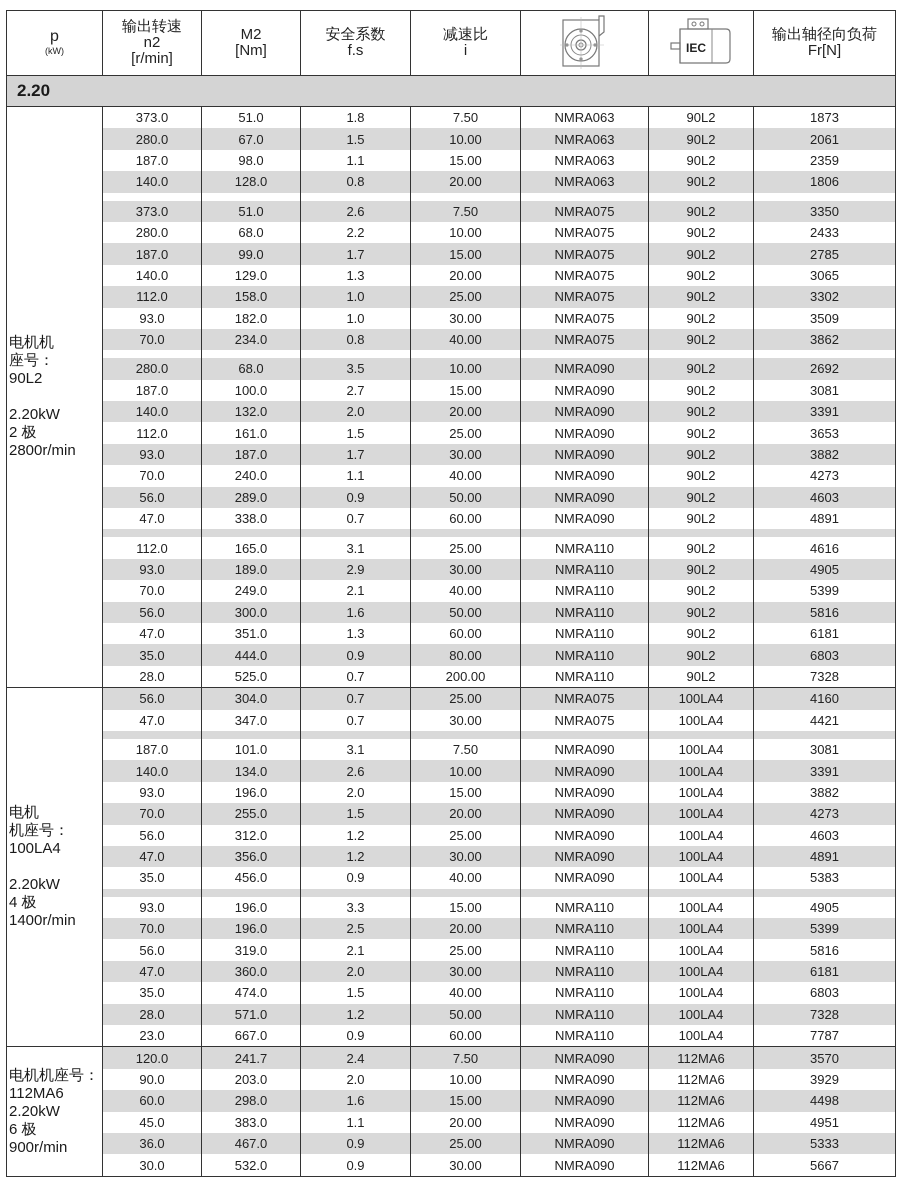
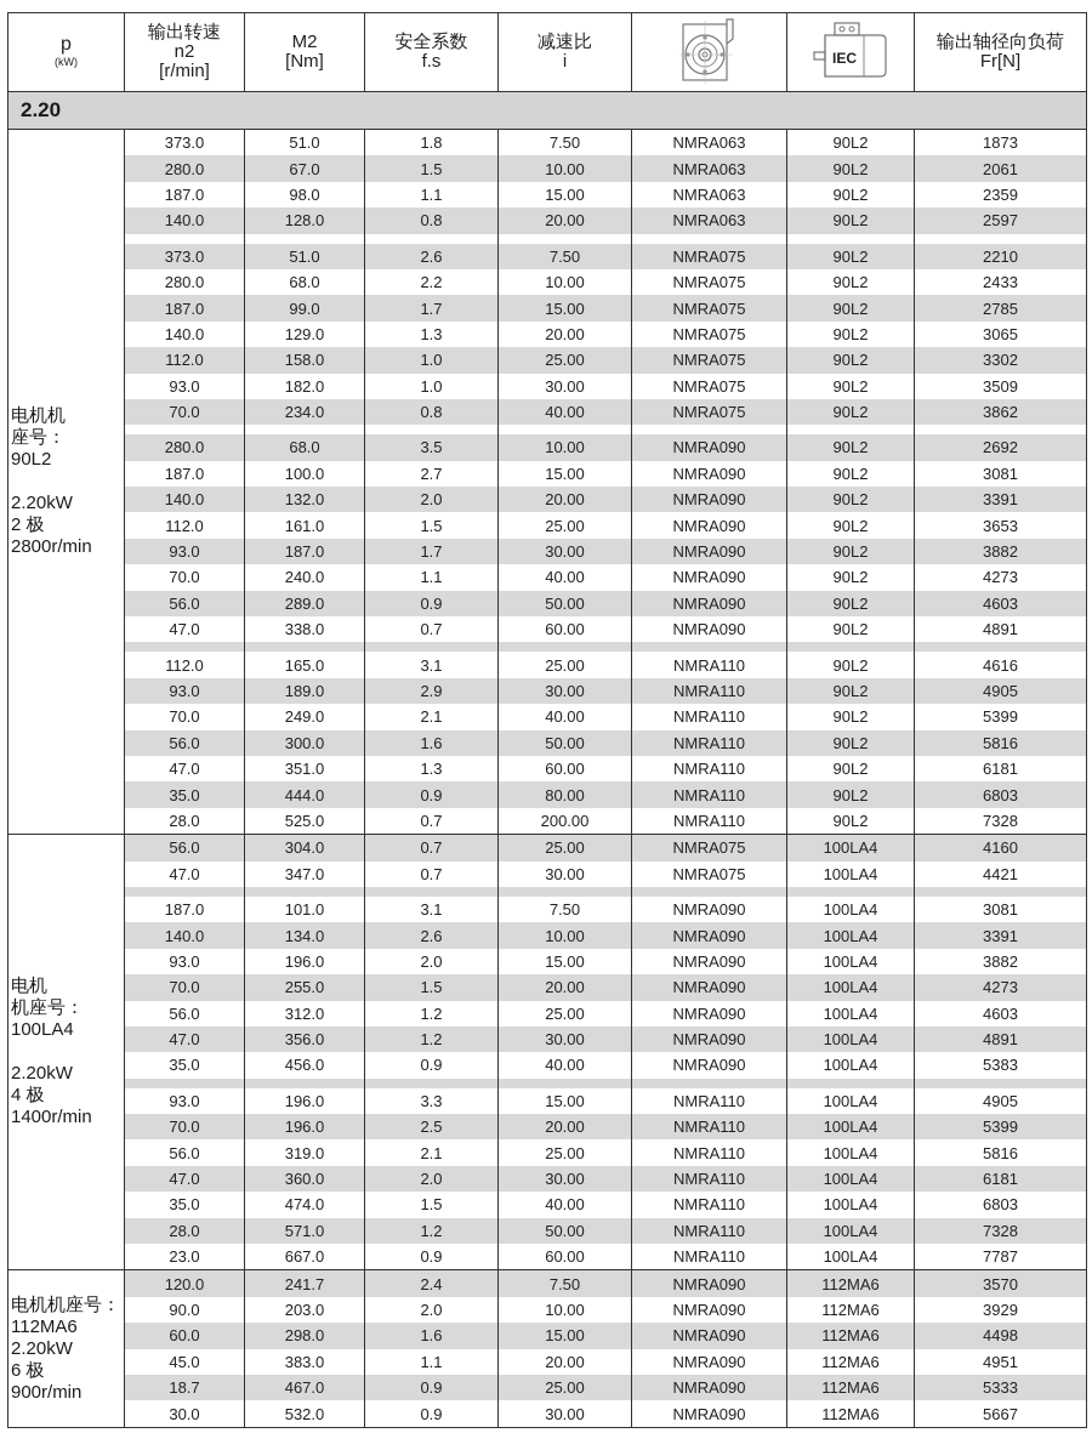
  p (kW)	输出转速 n2 [r/min]	M2 [Nm]	安全系数 f.s	减速比 i		IEC	输出轴径向负荷 Fr[N]
  2.20
  电机机 座号： 90L2 2.20kW 2 极 2800r/min	373.0	51.0	1.8	7.50	NMRA063	90L2	1873
  280.0	67.0	1.5	10.00	NMRA063	90L2	2061
  187.0	98.0	1.1	15.00	NMRA063	90L2	2359
- 140.0	128.0	0.8	20.00	NMRA063	90L2	1806
+ 140.0	128.0	0.8	20.00	NMRA063	90L2	2597
- 373.0	51.0	2.6	7.50	NMRA075	90L2	3350
+ 373.0	51.0	2.6	7.50	NMRA075	90L2	2210
  280.0	68.0	2.2	10.00	NMRA075	90L2	2433
  187.0	99.0	1.7	15.00	NMRA075	90L2	2785
  140.0	129.0	1.3	20.00	NMRA075	90L2	3065
  112.0	158.0	1.0	25.00	NMRA075	90L2	3302
  93.0	182.0	1.0	30.00	NMRA075	90L2	3509
  70.0	234.0	0.8	40.00	NMRA075	90L2	3862
  280.0	68.0	3.5	10.00	NMRA090	90L2	2692
  187.0	100.0	2.7	15.00	NMRA090	90L2	3081
  140.0	132.0	2.0	20.00	NMRA090	90L2	3391
  112.0	161.0	1.5	25.00	NMRA090	90L2	3653
  93.0	187.0	1.7	30.00	NMRA090	90L2	3882
  70.0	240.0	1.1	40.00	NMRA090	90L2	4273
  56.0	289.0	0.9	50.00	NMRA090	90L2	4603
  47.0	338.0	0.7	60.00	NMRA090	90L2	4891
  112.0	165.0	3.1	25.00	NMRA110	90L2	4616
  93.0	189.0	2.9	30.00	NMRA110	90L2	4905
  70.0	249.0	2.1	40.00	NMRA110	90L2	5399
  56.0	300.0	1.6	50.00	NMRA110	90L2	5816
  47.0	351.0	1.3	60.00	NMRA110	90L2	6181
  35.0	444.0	0.9	80.00	NMRA110	90L2	6803
  28.0	525.0	0.7	200.00	NMRA110	90L2	7328
  电机 机座号： 100LA4 2.20kW 4 极 1400r/min	56.0	304.0	0.7	25.00	NMRA075	100LA4	4160
  47.0	347.0	0.7	30.00	NMRA075	100LA4	4421
  187.0	101.0	3.1	7.50	NMRA090	100LA4	3081
  140.0	134.0	2.6	10.00	NMRA090	100LA4	3391
  93.0	196.0	2.0	15.00	NMRA090	100LA4	3882
  70.0	255.0	1.5	20.00	NMRA090	100LA4	4273
  56.0	312.0	1.2	25.00	NMRA090	100LA4	4603
  47.0	356.0	1.2	30.00	NMRA090	100LA4	4891
  35.0	456.0	0.9	40.00	NMRA090	100LA4	5383
  93.0	196.0	3.3	15.00	NMRA110	100LA4	4905
  70.0	196.0	2.5	20.00	NMRA110	100LA4	5399
  56.0	319.0	2.1	25.00	NMRA110	100LA4	5816
  47.0	360.0	2.0	30.00	NMRA110	100LA4	6181
  35.0	474.0	1.5	40.00	NMRA110	100LA4	6803
  28.0	571.0	1.2	50.00	NMRA110	100LA4	7328
  23.0	667.0	0.9	60.00	NMRA110	100LA4	7787
  电机机座号： 112MA6 2.20kW 6 极 900r/min	120.0	241.7	2.4	7.50	NMRA090	112MA6	3570
  90.0	203.0	2.0	10.00	NMRA090	112MA6	3929
  60.0	298.0	1.6	15.00	NMRA090	112MA6	4498
  45.0	383.0	1.1	20.00	NMRA090	112MA6	4951
- 36.0	467.0	0.9	25.00	NMRA090	112MA6	5333
+ 18.7	467.0	0.9	25.00	NMRA090	112MA6	5333
  30.0	532.0	0.9	30.00	NMRA090	112MA6	5667
